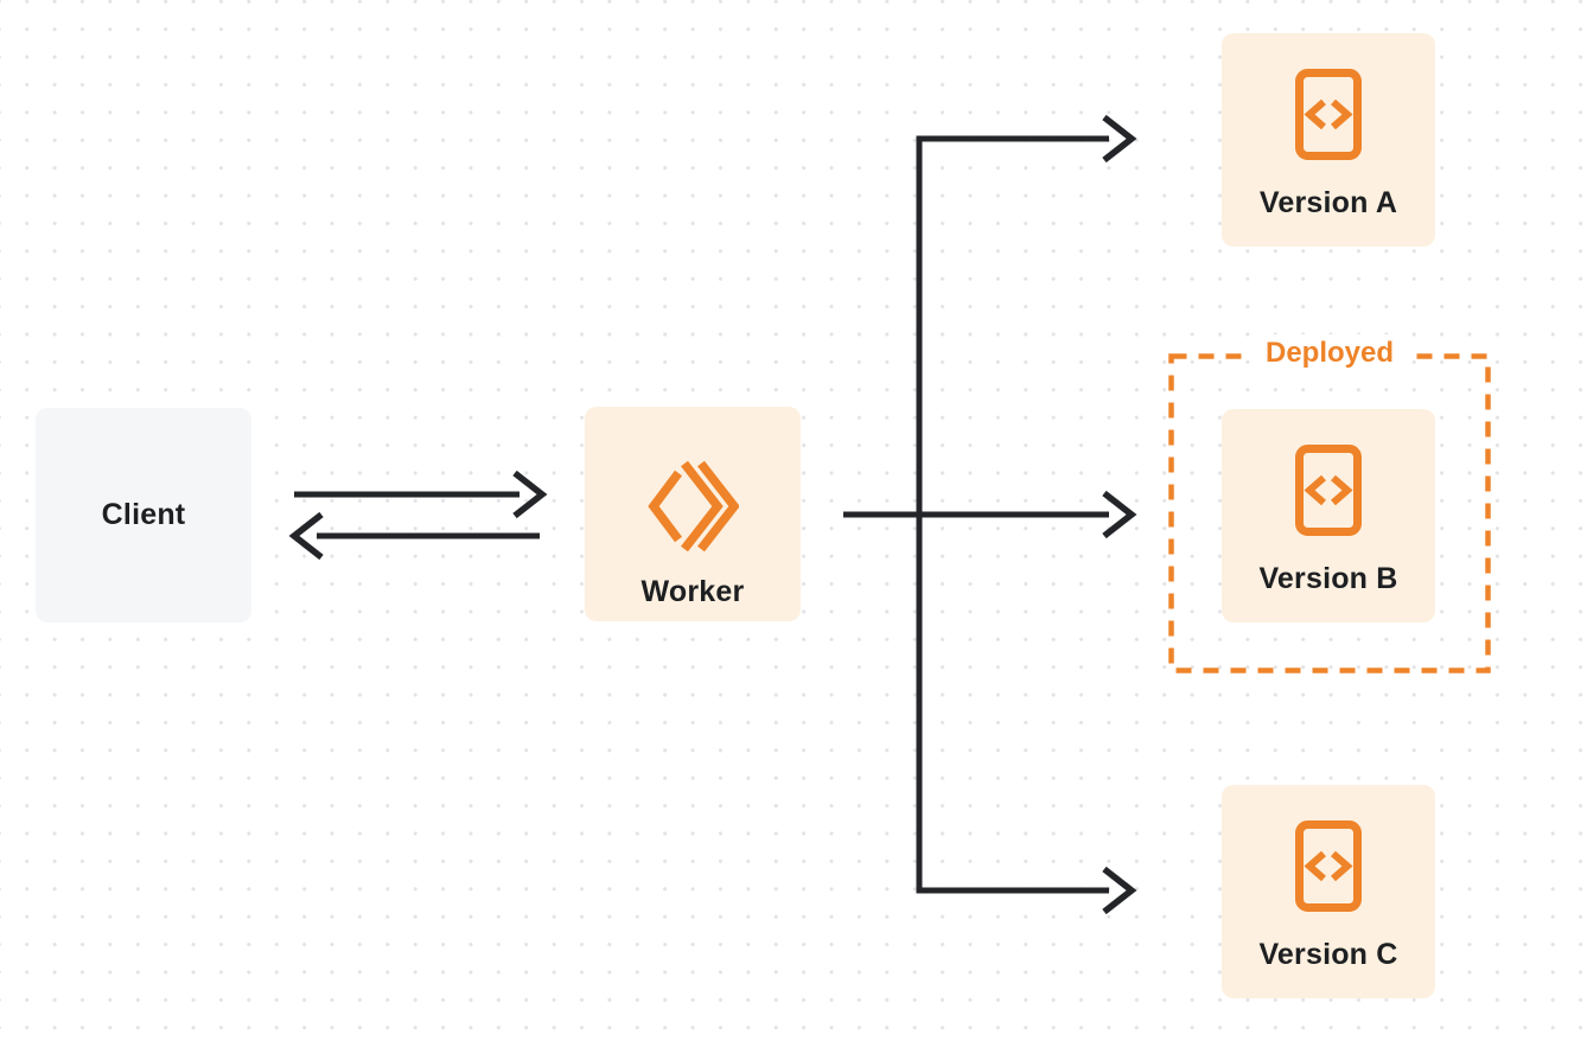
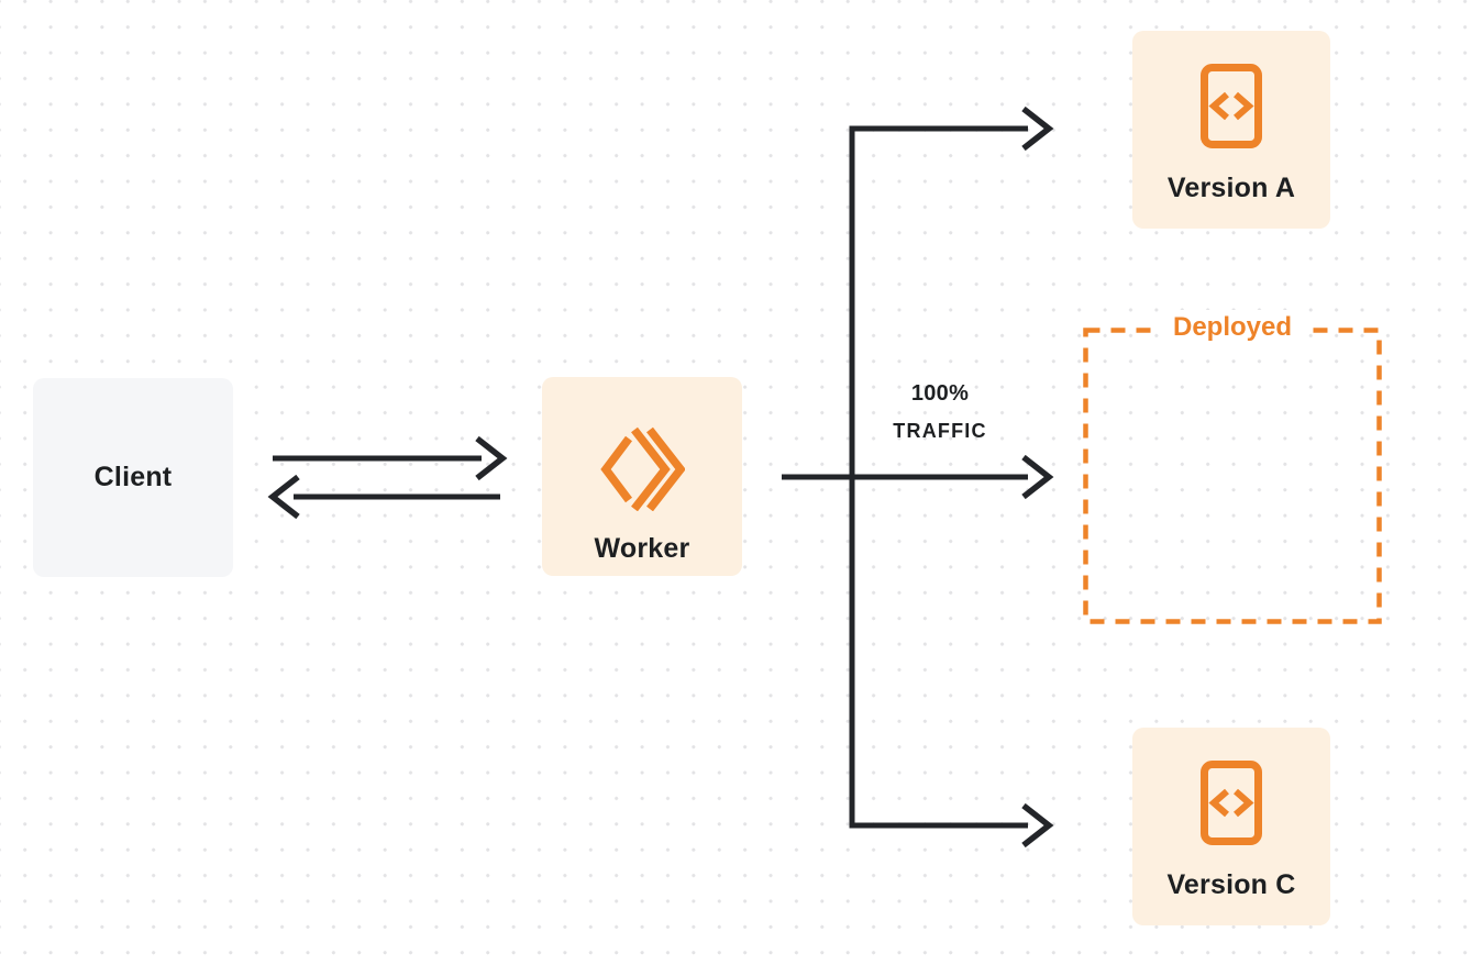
  Client
  Worker
  Deployed
  Version A
- Version B
  Version C
+ 100%
+ TRAFFIC
